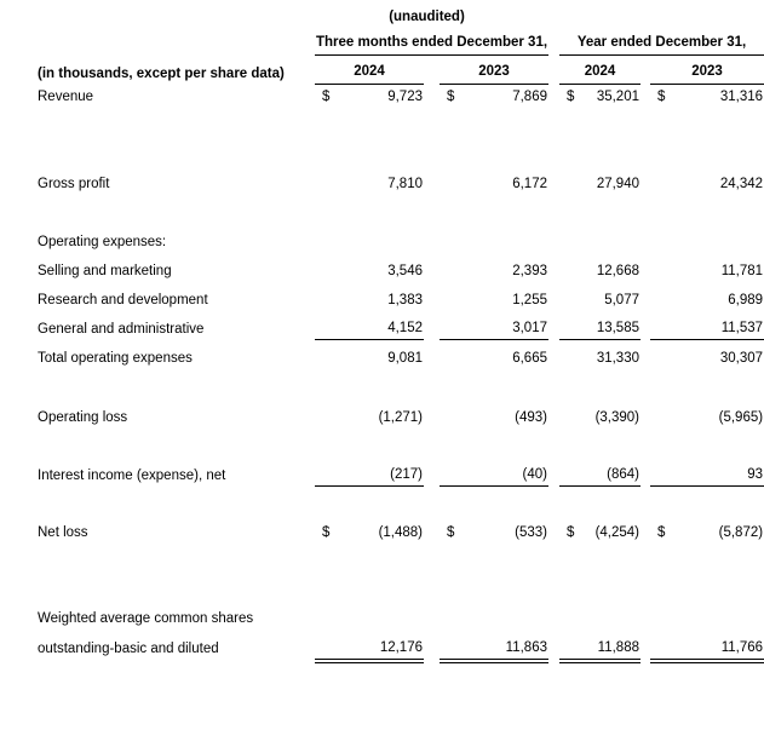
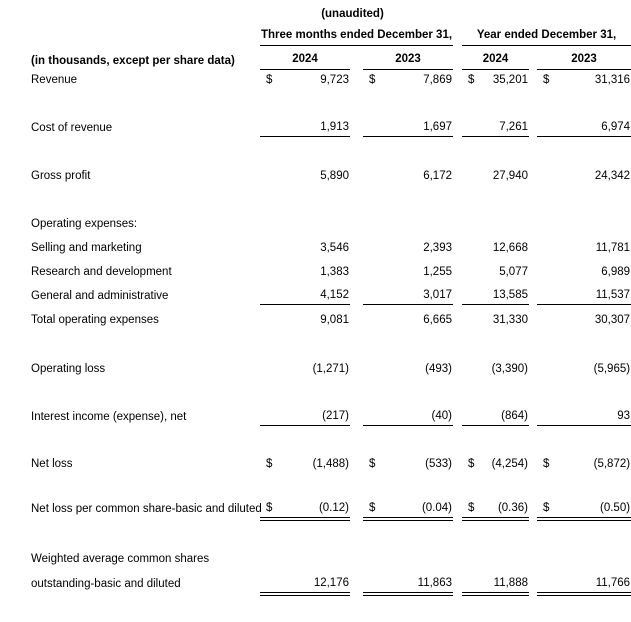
  (unaudited)
  	Three months ended December 31,		Year ended December 31,
  (in thousands, except per share data)	2024		2023		2024		2023
  Revenue	$	9,723		$	7,869		$	35,201		$	31,316
+ Cost of revenue		1,913			1,697			7,261			6,974
- Gross profit		7,810			6,172			27,940			24,342
+ Gross profit		5,890			6,172			27,940			24,342
  Operating expenses:
  Selling and marketing		3,546			2,393			12,668			11,781
  Research and development		1,383			1,255			5,077			6,989
  General and administrative		4,152			3,017			13,585			11,537
  Total operating expenses		9,081			6,665			31,330			30,307
  Operating loss		(1,271)			(493)			(3,390)			(5,965)
  Interest income (expense), net		(217)			(40)			(864)			93
  Net loss	$	(1,488)		$	(533)		$	(4,254)		$	(5,872)
+ Net loss per common share-basic and diluted	$	(0.12)		$	(0.04)		$	(0.36)		$	(0.50)
  Weighted average common shares
  outstanding-basic and diluted		12,176			11,863			11,888			11,766
